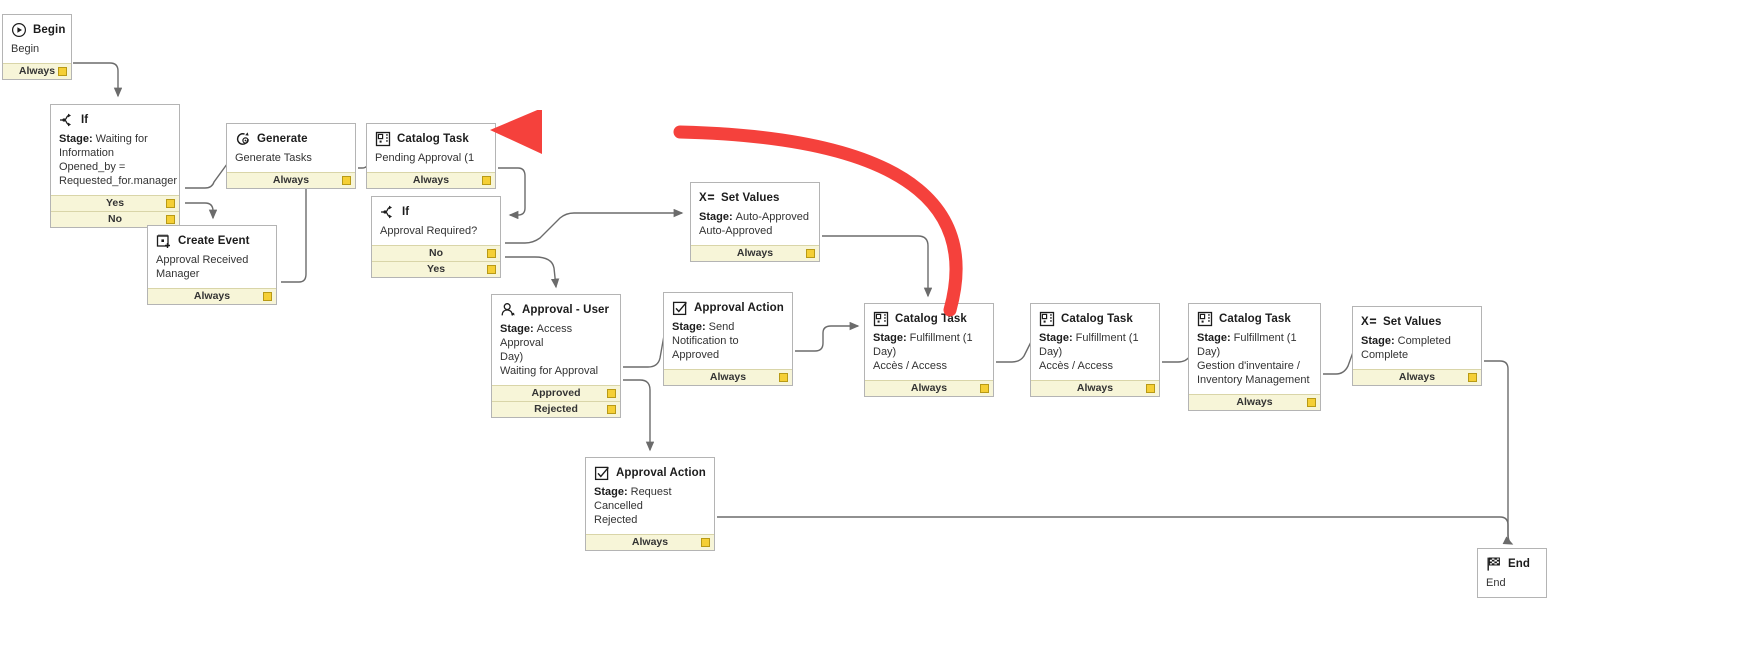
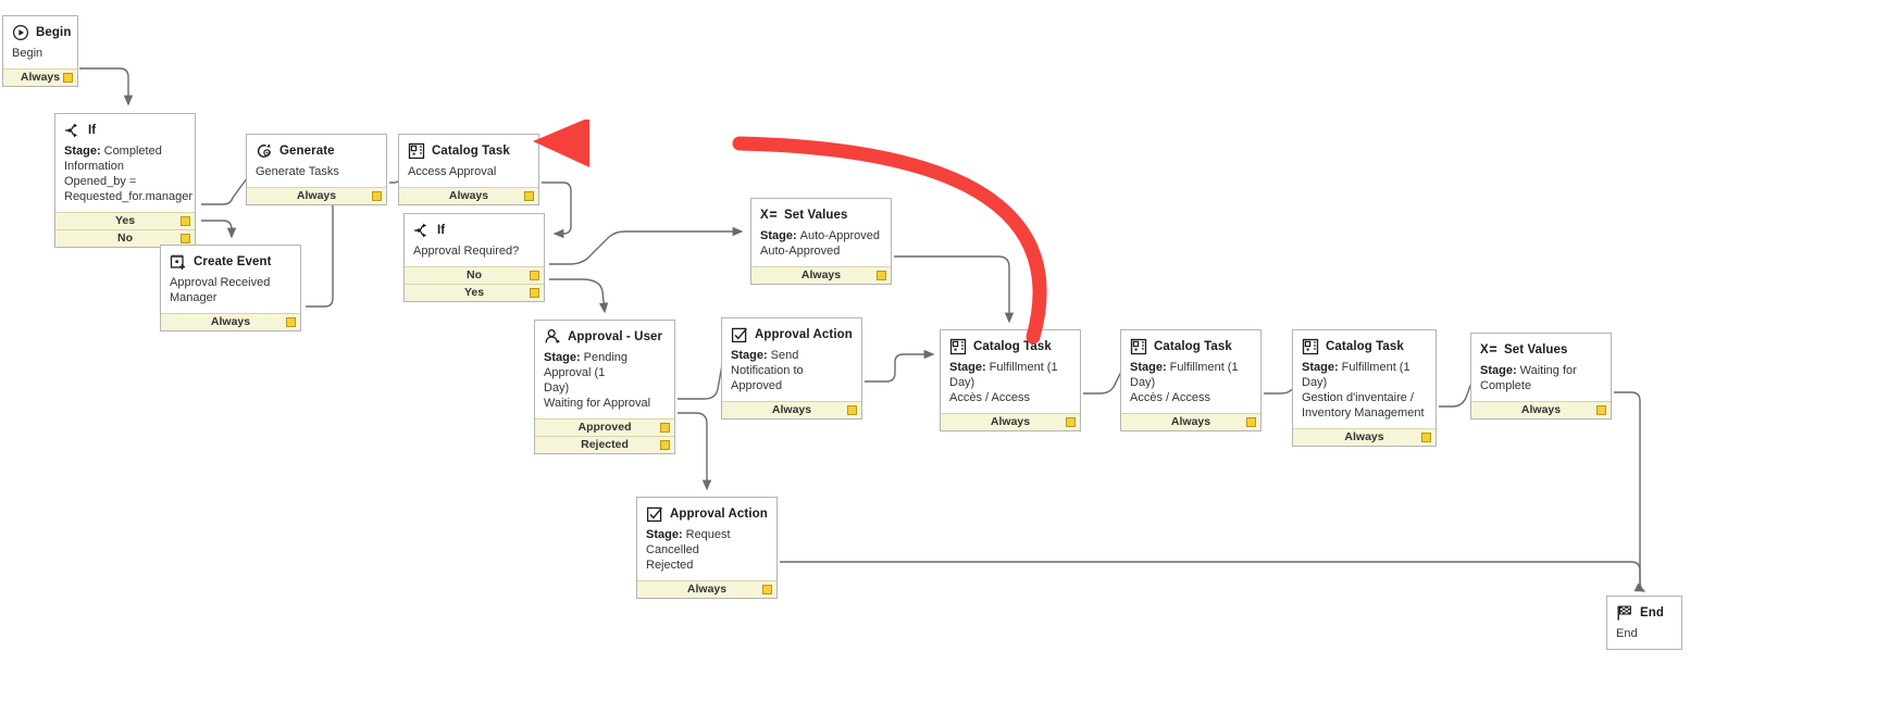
  Begin
  Begin
  Always
  If
- Stage: Waiting for
+ Stage: Completed
  Information
  Opened_by =
  Requested_for.manager
  Yes
  No
  Generate
  Generate Tasks
  Always
  Catalog Task
- Pending Approval (1
+ Access Approval
  Always
  Create Event
  Approval Received
  Manager
  Always
  If
  Approval Required?
  No
  Yes
  X
  Set Values
  Stage: Auto-Approved
  Auto-Approved
  Always
  Approval - User
- Stage: Access Approval
+ Stage: Pending Approval (1
  Day)
  Waiting for Approval
  Approved
  Rejected
  Approval Action
  Stage: Send Notification to
  Approved
  Always
  Catalog Task
  Stage: Fulfillment (1 Day)
  Accès / Access
  Always
  Catalog Task
  Stage: Fulfillment (1 Day)
  Accès / Access
  Always
  Catalog Task
  Stage: Fulfillment (1 Day)
  Gestion d'inventaire /
  Inventory Management
  Always
  X
  Set Values
- Stage: Completed
+ Stage: Waiting for
  Complete
  Always
  Approval Action
  Stage: Request Cancelled
  Rejected
  Always
  End
  End
